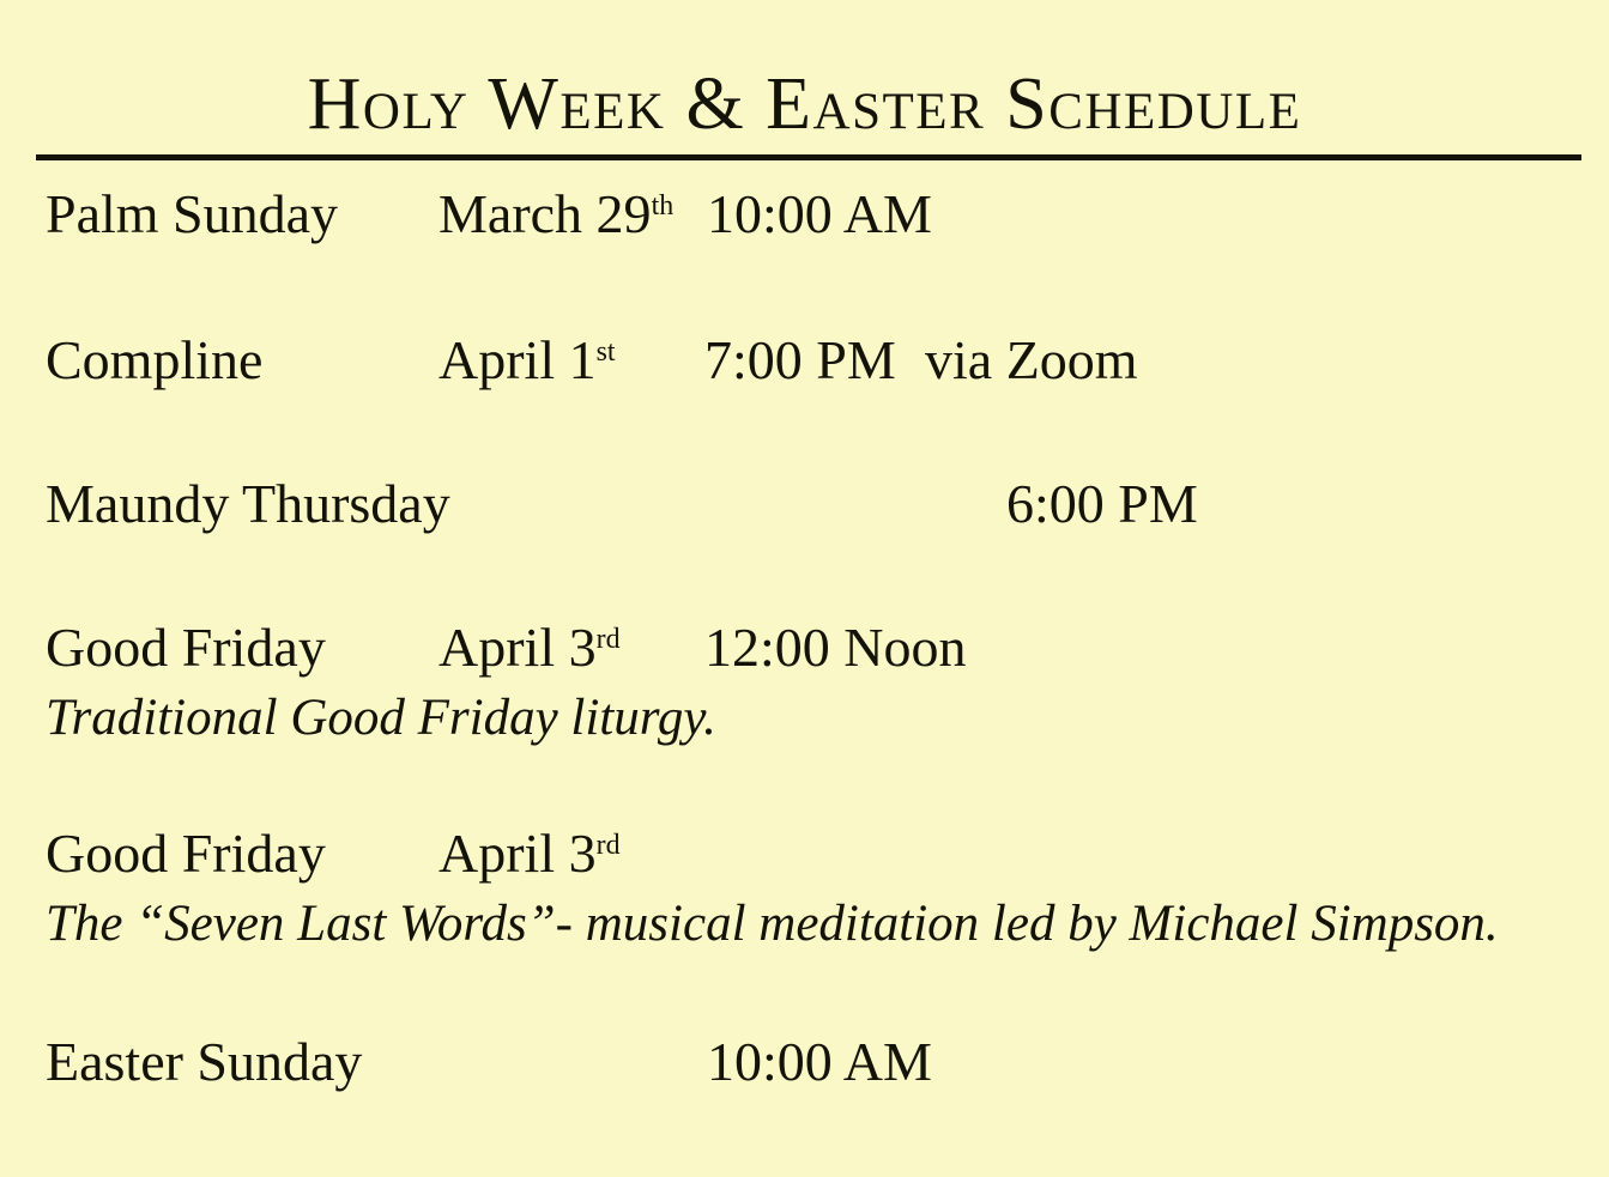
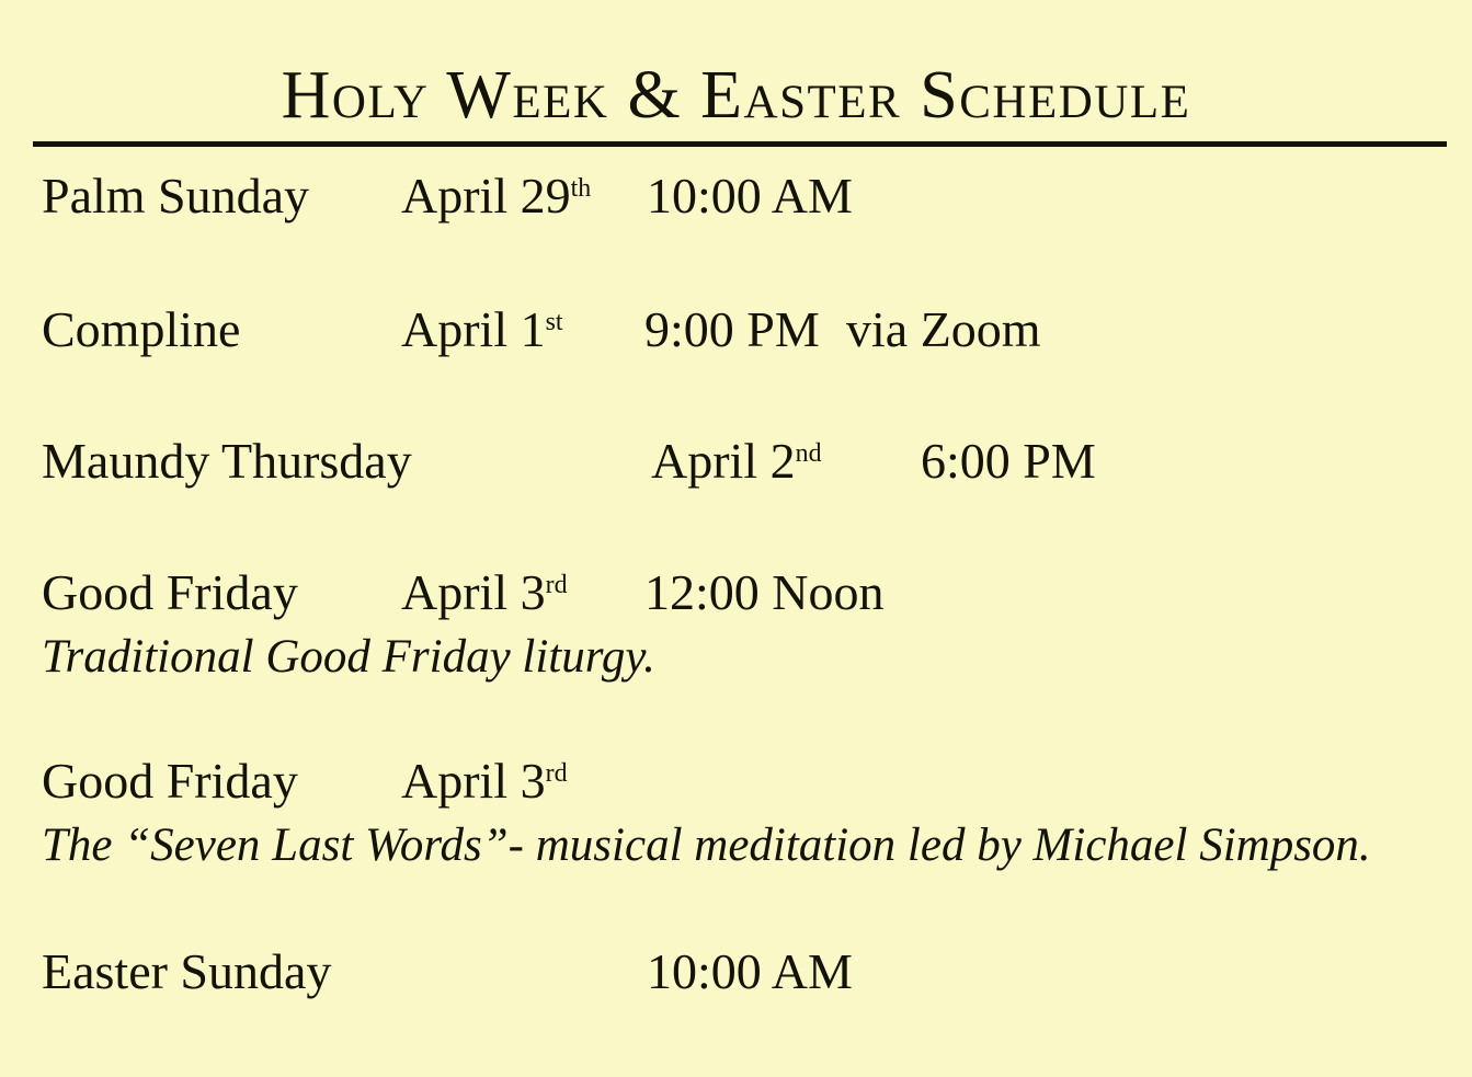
  Holy Week & Easter Schedule
  Palm Sunday
- March 29th
+ April 29th
  10:00 AM
  Compline
  April 1st
- 7:00 PM
+ 9:00 PM
  via Zoom
  Maundy Thursday
+ April 2nd
  6:00 PM
  Good Friday
  April 3rd
  12:00 Noon
  Traditional Good Friday liturgy.
  Good Friday
  April 3rd
  The “Seven Last Words”- musical meditation led by Michael Simpson.
  Easter Sunday
  10:00 AM
